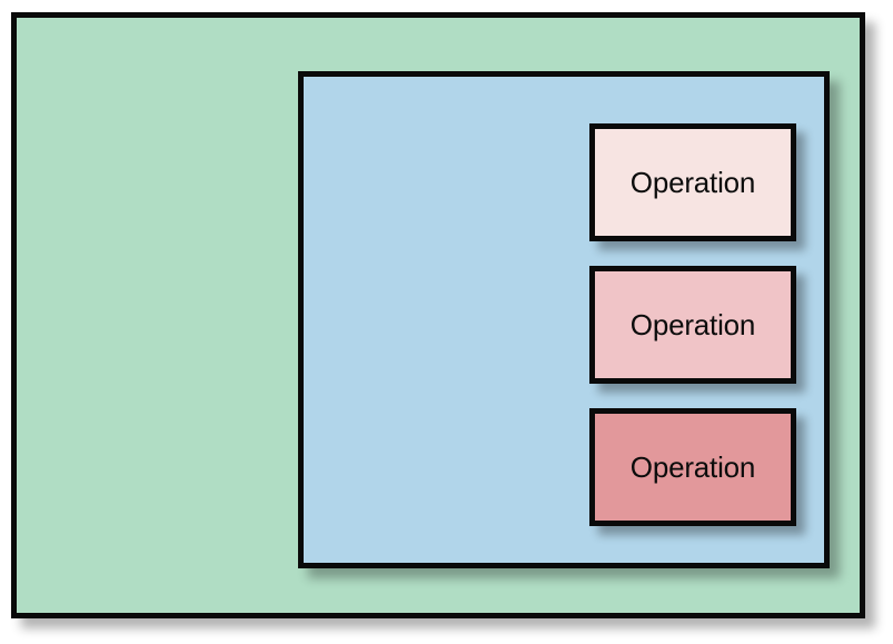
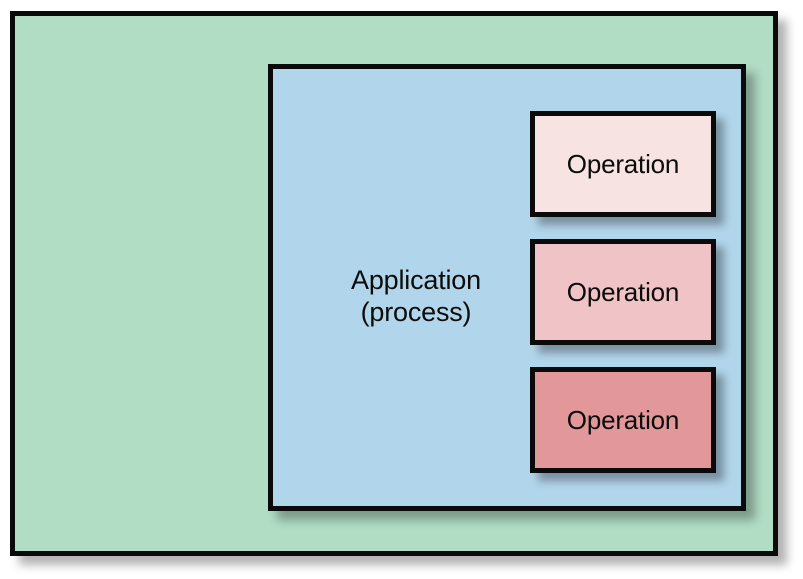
+ Application
+ (process)
  Operation
  Operation
  Operation
